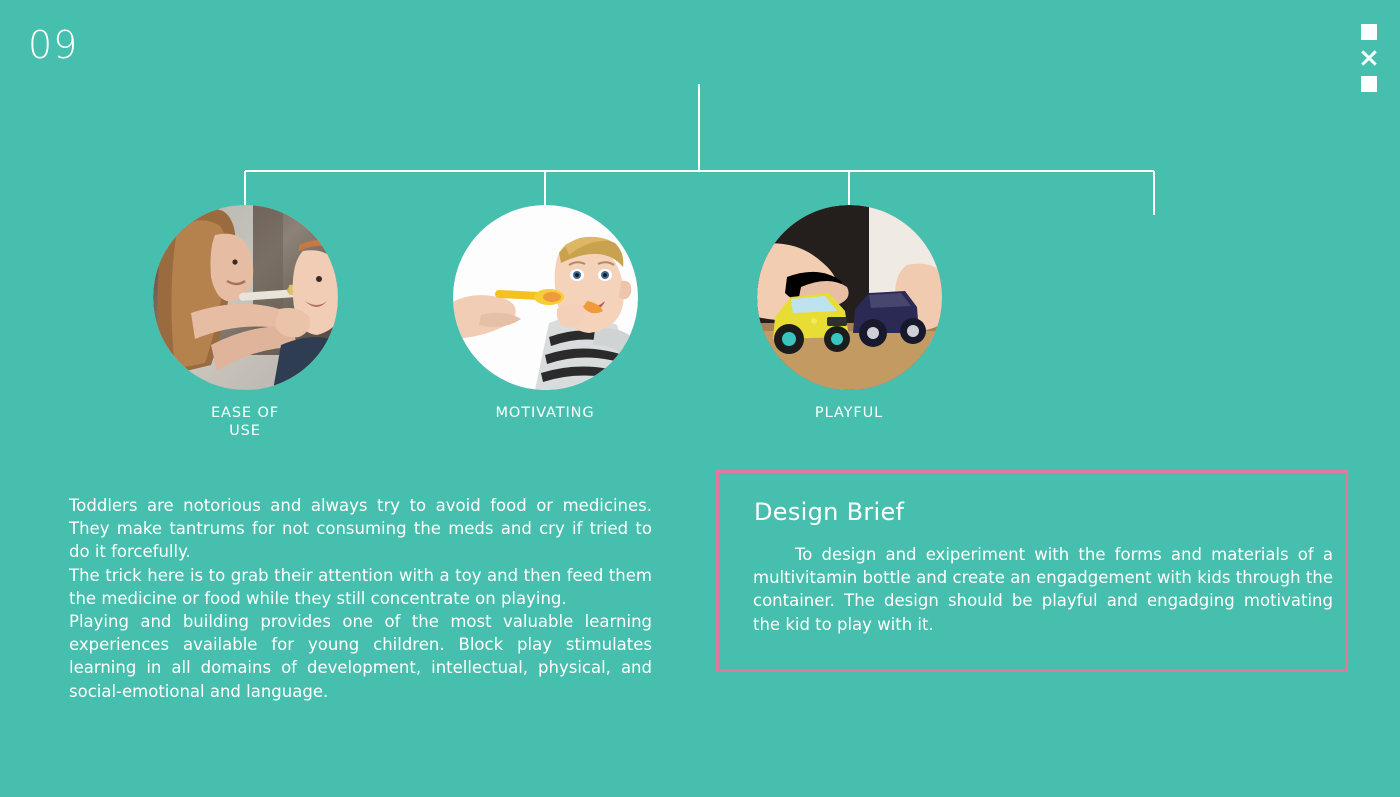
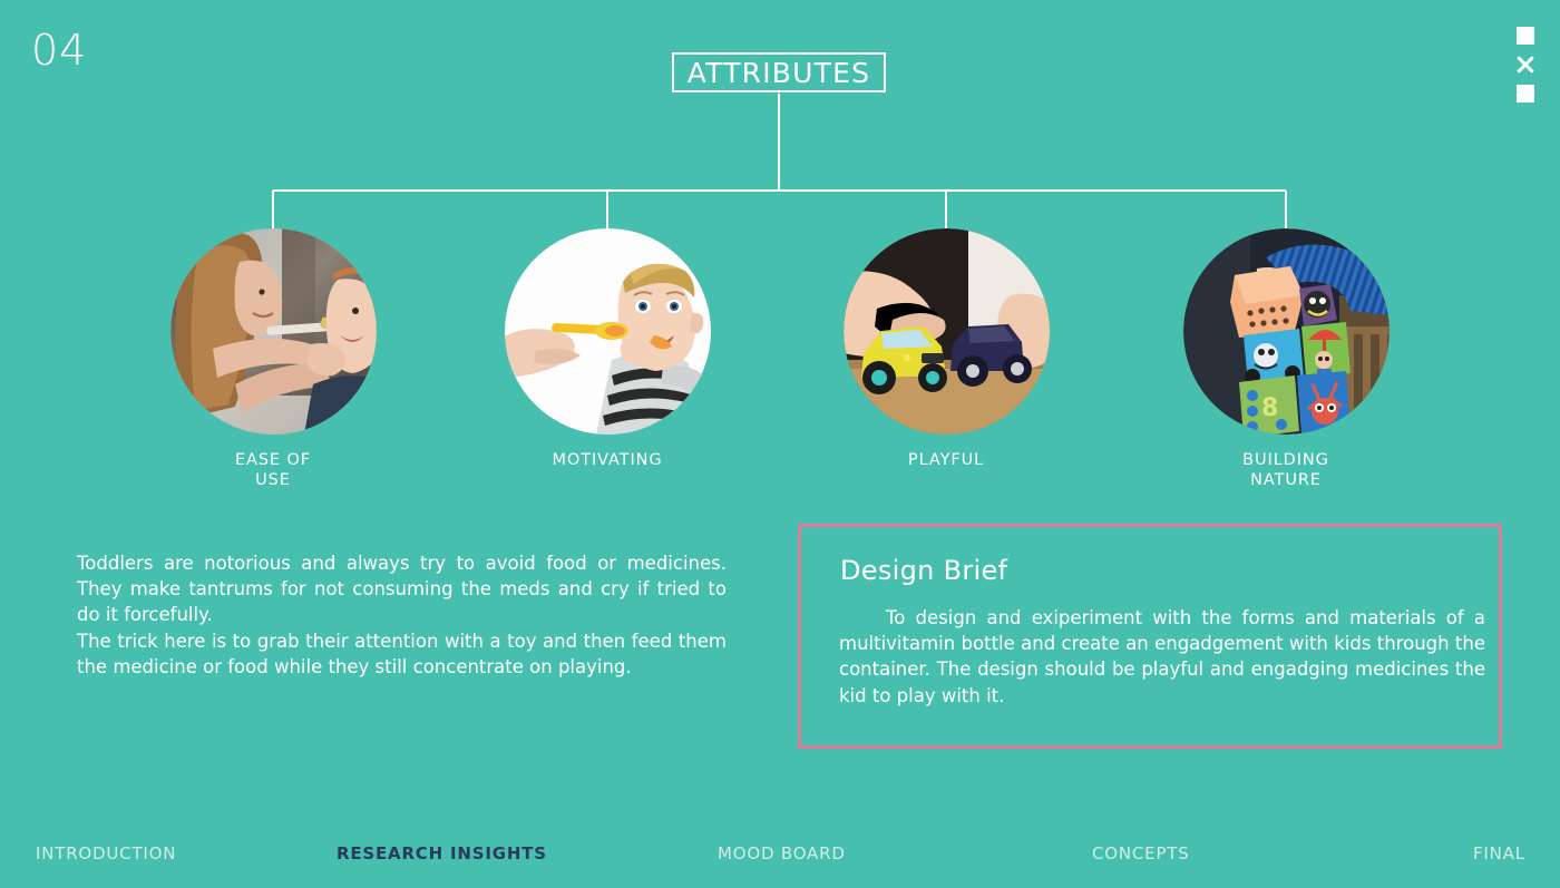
- 09
+ 04
+ ATTRIBUTES
  EASE OF
  USE
  MOTIVATING
  PLAYFUL
+ 8
+ BUILDING
+ NATURE
  Toddlers are notorious and always try to avoid food or medicines. They make tantrums for not consuming the meds and cry if tried to do it forcefully.
  The trick here is to grab their attention with a toy and then feed them the medicine or food while they still concentrate on playing.
- Playing and building provides one of the most valuable learning experiences available for young children. Block play stimulates learning in all domains of development, intellectual, physical, and social-emotional and language.
  Design Brief
- To design and exiperiment with the forms and materials of a multivitamin bottle and create an engadgement with kids through the container. The design should be playful and engadging motivating the kid to play with it.
+ To design and exiperiment with the forms and materials of a multivitamin bottle and create an engadgement with kids through the container. The design should be playful and engadging medicines the kid to play with it.
+ INTRODUCTION
+ RESEARCH INSIGHTS
+ MOOD BOARD
+ CONCEPTS
+ FINAL
